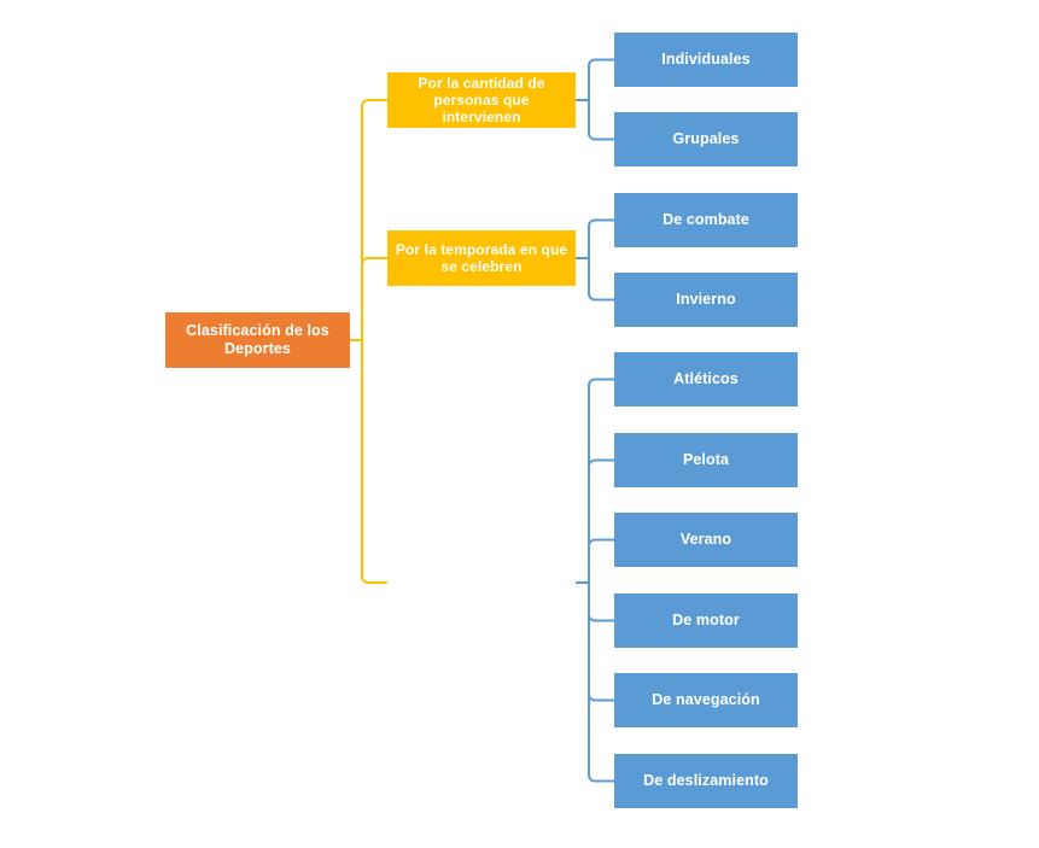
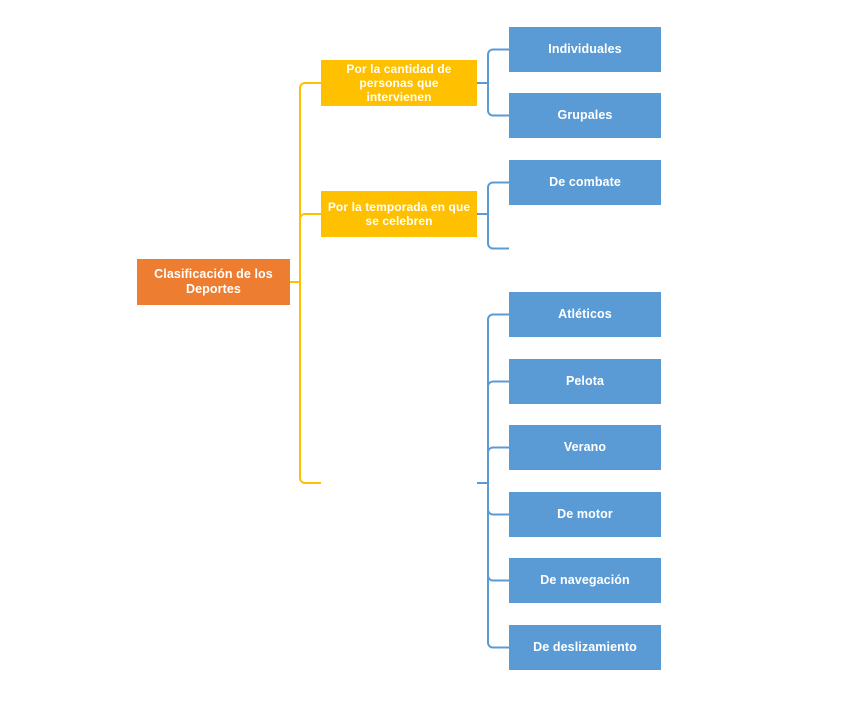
  Clasificación de los Deportes
  Por la cantidad de personas que intervienen
  Individuales
  Grupales
  Por la temporada en que se celebren
  De combate
- Invierno
  Atléticos
  Pelota
  Verano
  De motor
  De navegación
  De deslizamiento
